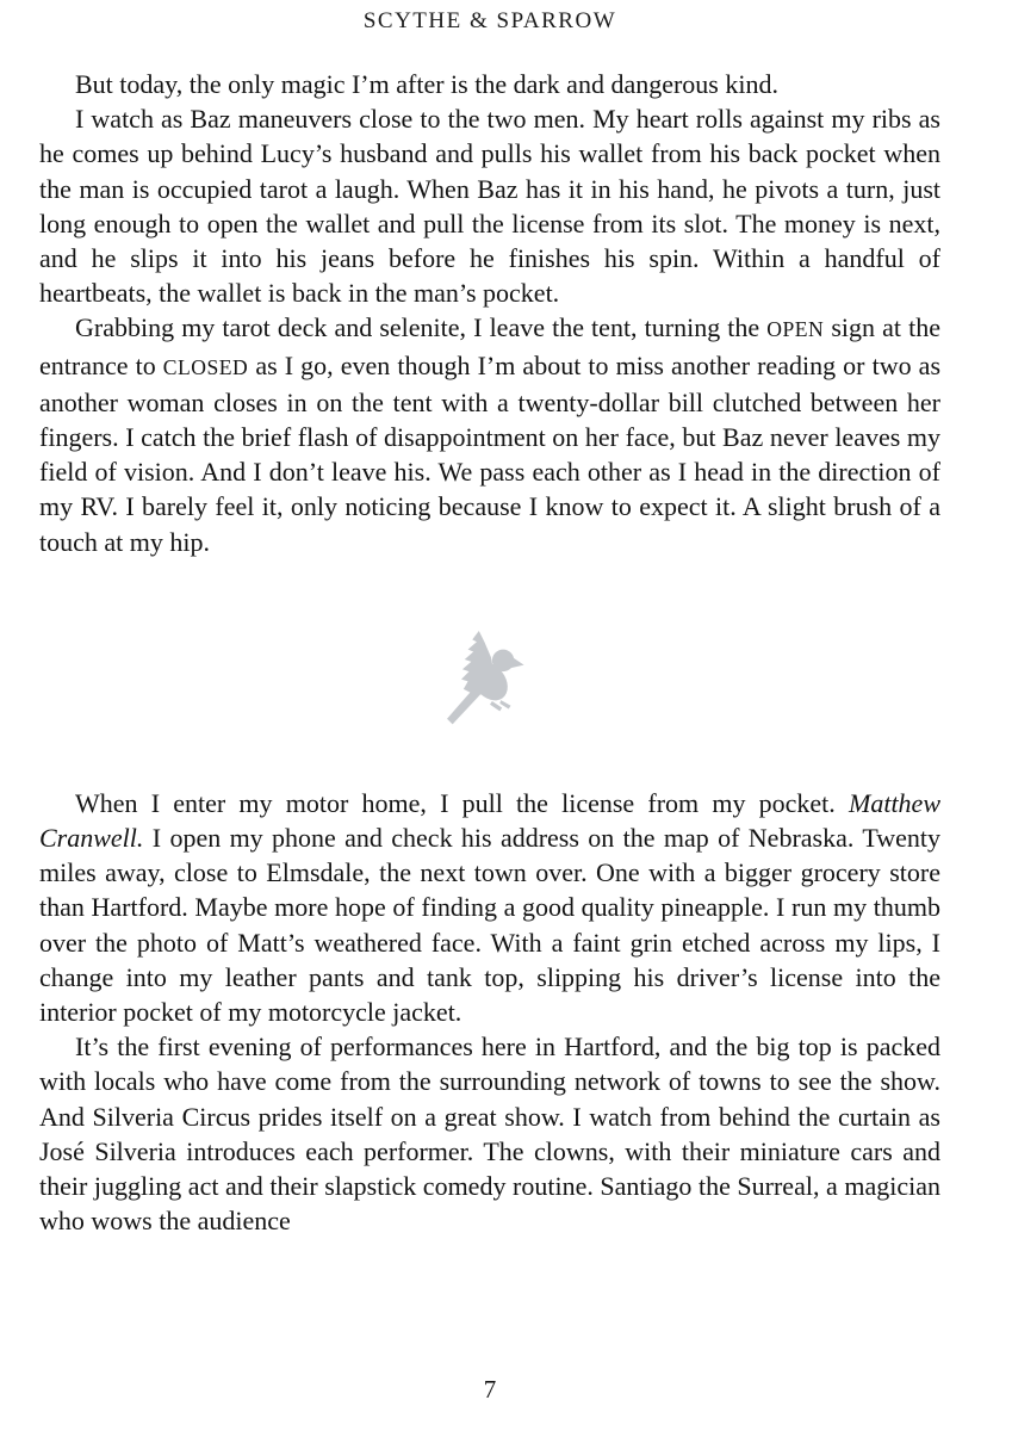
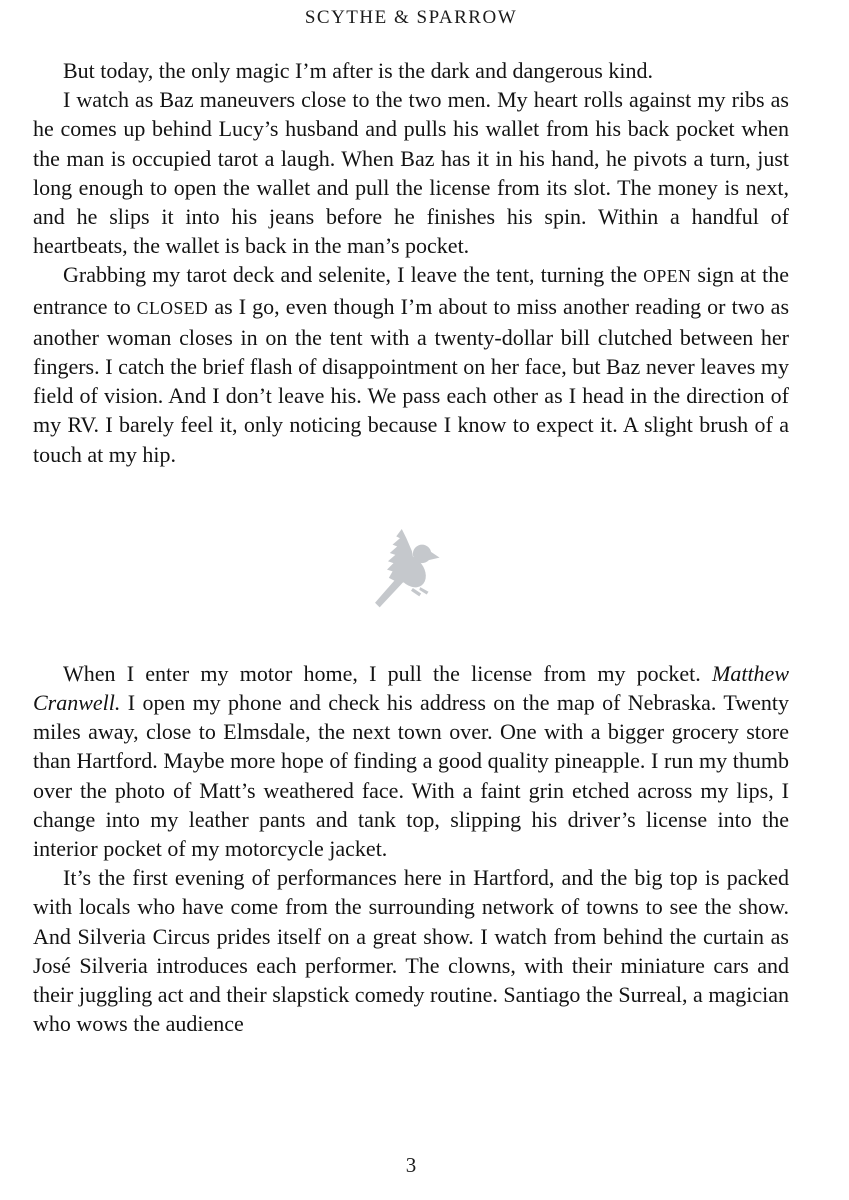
  SCYTHE & SPARROW
  But today, the only magic I’m after is the dark and dangerous kind.
  I watch as Baz maneuvers close to the two men. My heart rolls against my ribs as he comes up behind Lucy’s husband and pulls his wallet from his back pocket when the man is occupied tarot a laugh. When Baz has it in his hand, he pivots a turn, just long enough to open the wallet and pull the license from its slot. The money is next, and he slips it into his jeans before he finishes his spin. Within a handful of heartbeats, the wallet is back in the man’s pocket.
  Grabbing my tarot deck and selenite, I leave the tent, turning the OPEN sign at the entrance to CLOSED as I go, even though I’m about to miss another reading or two as another woman closes in on the tent with a twenty-dollar bill clutched between her fingers. I catch the brief flash of disappointment on her face, but Baz never leaves my field of vision. And I don’t leave his. We pass each other as I head in the direction of my RV. I barely feel it, only noticing because I know to expect it. A slight brush of a touch at my hip.
  When I enter my motor home, I pull the license from my pocket. Matthew Cranwell. I open my phone and check his address on the map of Nebraska. Twenty miles away, close to Elmsdale, the next town over. One with a bigger grocery store than Hartford. Maybe more hope of finding a good quality pineapple. I run my thumb over the photo of Matt’s weathered face. With a faint grin etched across my lips, I change into my leather pants and tank top, slipping his driver’s license into the interior pocket of my motorcycle jacket.
  It’s the first evening of performances here in Hartford, and the big top is packed with locals who have come from the surrounding network of towns to see the show. And Silveria Circus prides itself on a great show. I watch from behind the curtain as José Silveria introduces each performer. The clowns, with their miniature cars and their juggling act and their slapstick comedy routine. Santiago the Surreal, a magician who wows the audience
- 7
+ 3
